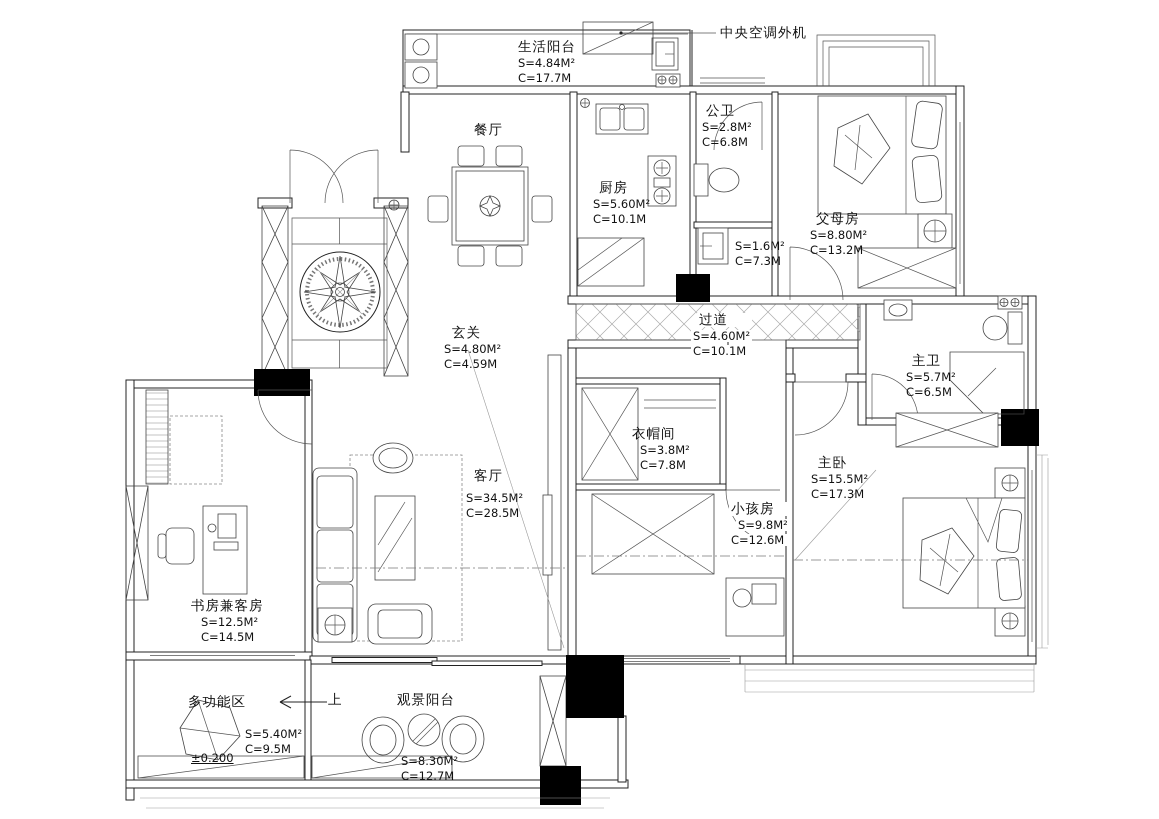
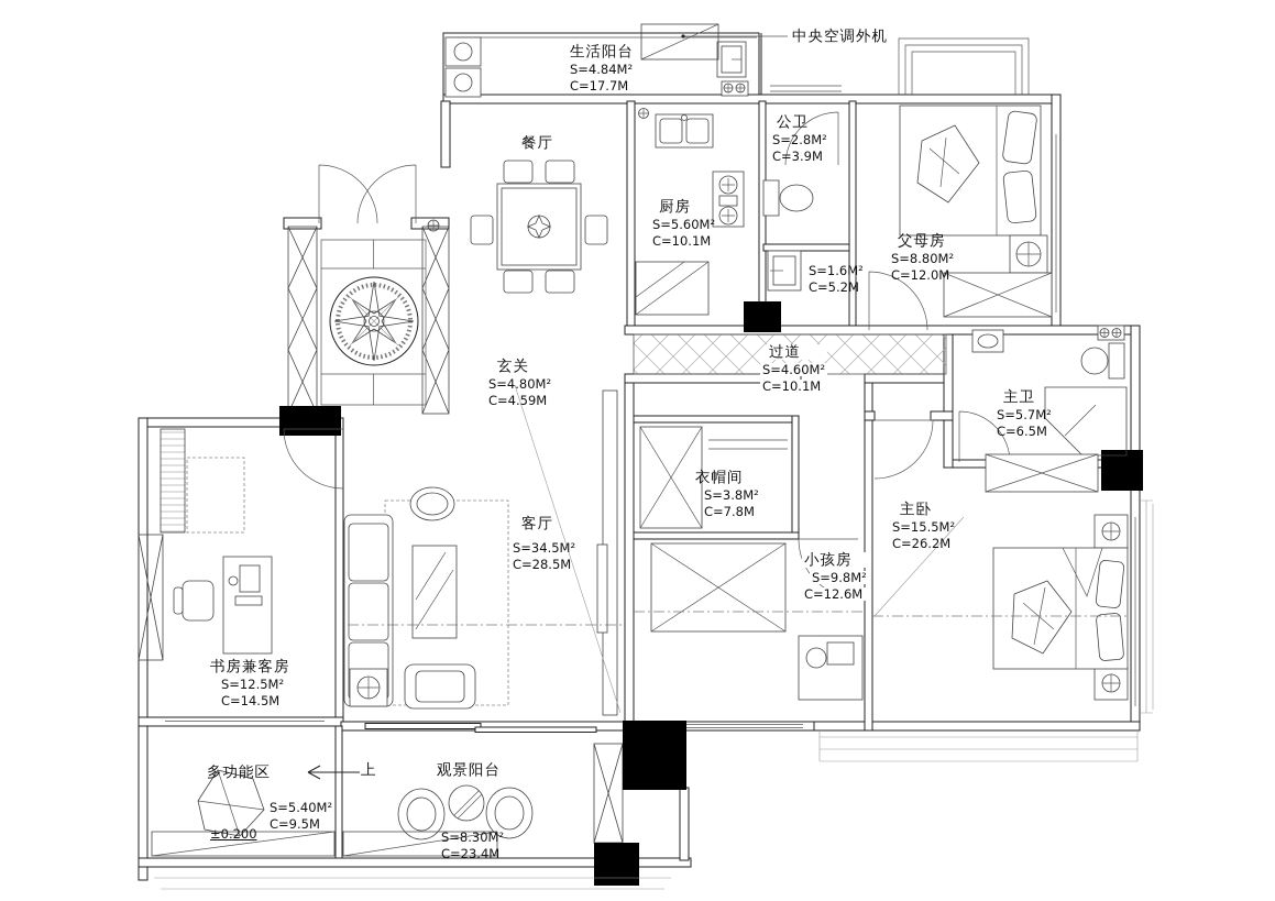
  生活阳台
  S=4.84M²
  C=17.7M
  中央空调外机
  公卫
  S=2.8M²
- C=6.8M
+ C=3.9M
  厨房
  S=5.60M²
  C=10.1M
  父母房
  S=8.80M²
- C=13.2M
+ C=12.0M
  S=1.6M²
- C=7.3M
+ C=5.2M
  餐厅
  玄关
  S=4.80M²
  C=4.59M
  过道
  S=4.60M²
  C=10.1M
  主卫
  S=5.7M²
  C=6.5M
  衣帽间
  S=3.8M²
  C=7.8M
  客厅
  S=34.5M²
  C=28.5M
  小孩房
  S=9.8M²
  C=12.6M
  主卧
  S=15.5M²
- C=17.3M
+ C=26.2M
  书房兼客房
  S=12.5M²
  C=14.5M
  多功能区
  S=5.40M²
  C=9.5M
  ±0.200
  上
  观景阳台
  S=8.30M²
- C=12.7M
+ C=23.4M
